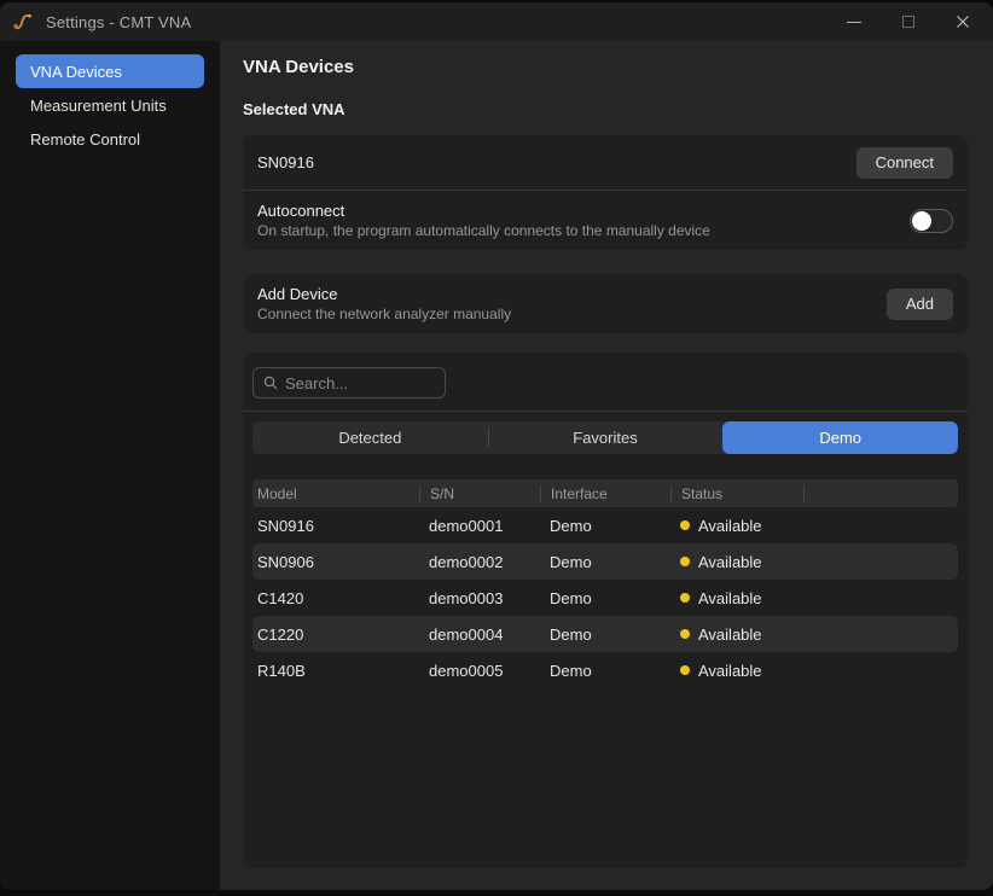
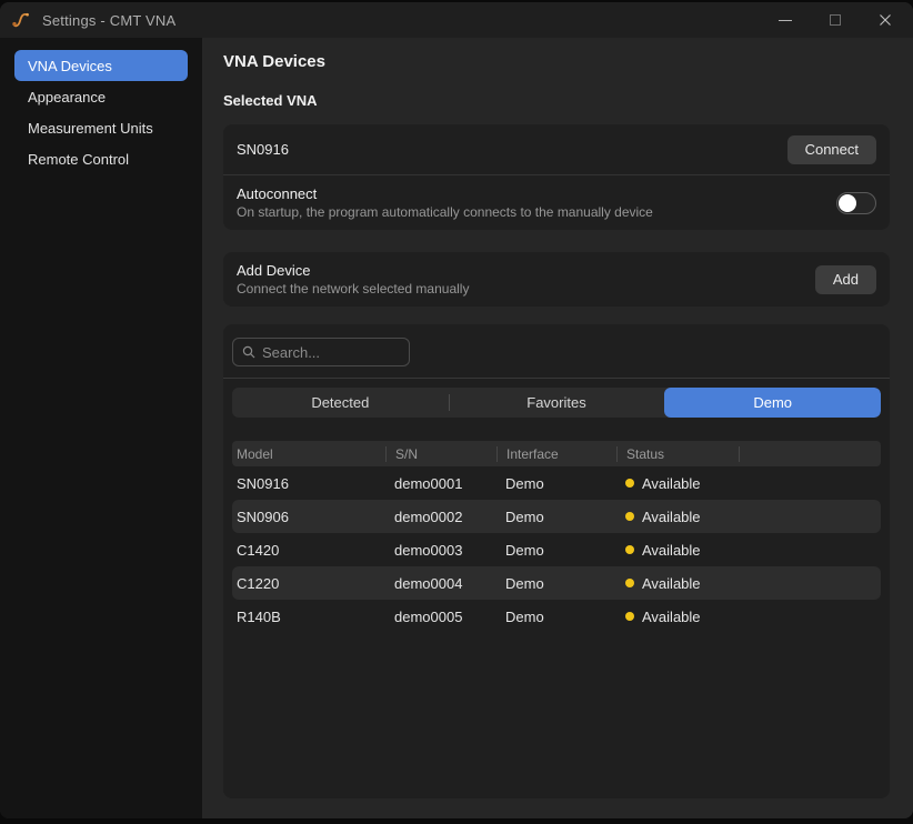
  Settings - CMT VNA
  VNA Devices
+ Appearance
  Measurement Units
  Remote Control
  VNA Devices
  Selected VNA
  SN0916
  Connect
  Autoconnect
  On startup, the program automatically connects to the manually device
  Add Device
- Connect the network analyzer manually
+ Connect the network selected manually
  Add
  Search...
  Detected
  Favorites
  Demo
  Model
  S/N
  Interface
  Status
  SN0916
  demo0001
  Demo
  Available
  SN0906
  demo0002
  Demo
  Available
  C1420
  demo0003
  Demo
  Available
  C1220
  demo0004
  Demo
  Available
  R140B
  demo0005
  Demo
  Available
